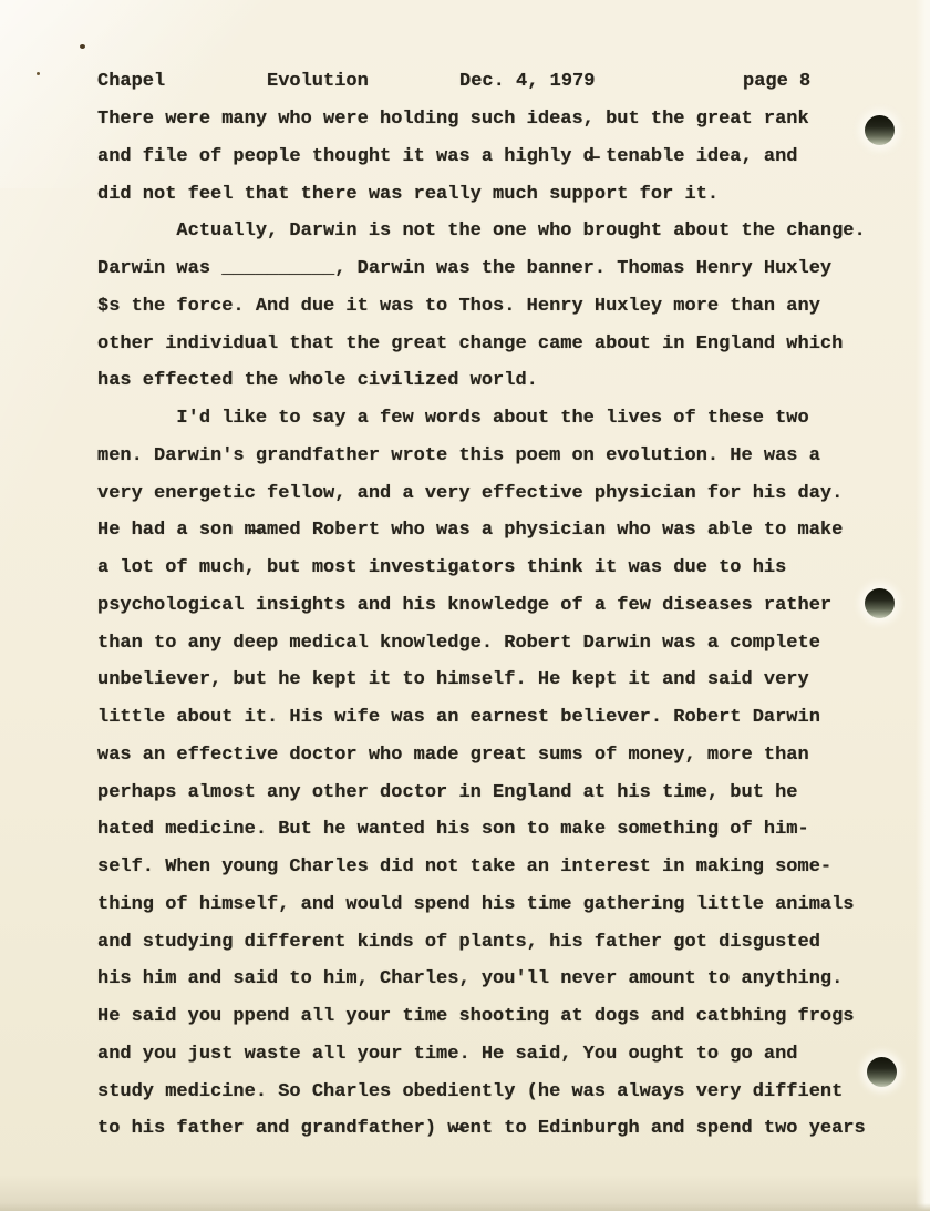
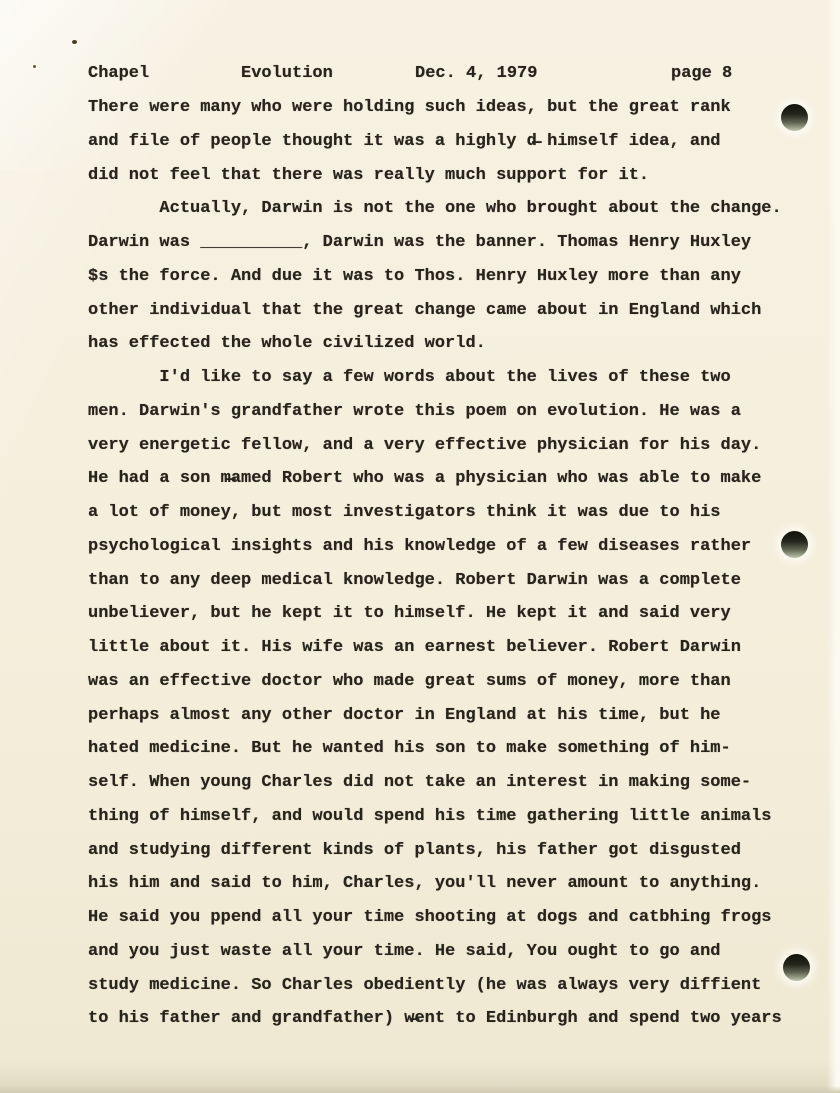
  Chapel
  Evolution
  Dec. 4, 1979
  page 8
  There were many who were holding such ideas, but the great rank
- and file of people thought it was a highly d̶ tenable idea, and
+ and file of people thought it was a highly d̶ himself idea, and
  did not feel that there was really much support for it.
  Actually, Darwin is not the one who brought about the change.
  Darwin was __________, Darwin was the banner. Thomas Henry Huxley
  $s the force. And due it was to Thos. Henry Huxley more than any
  other individual that the great change came about in England which
  has effected the whole civilized world.
  I'd like to say a few words about the lives of these two
  men. Darwin's grandfather wrote this poem on evolution. He was a
  very energetic fellow, and a very effective physician for his day.
  He had a son m̶amed Robert who was a physician who was able to make
- a lot of much, but most investigators think it was due to his
+ a lot of money, but most investigators think it was due to his
  psychological insights and his knowledge of a few diseases rather
  than to any deep medical knowledge. Robert Darwin was a complete
  unbeliever, but he kept it to himself. He kept it and said very
  little about it. His wife was an earnest believer. Robert Darwin
  was an effective doctor who made great sums of money, more than
  perhaps almost any other doctor in England at his time, but he
  hated medicine. But he wanted his son to make something of him-
  self. When young Charles did not take an interest in making some-
  thing of himself, and would spend his time gathering little animals
  and studying different kinds of plants, his father got disgusted
  his him and said to him, Charles, you'll never amount to anything.
  He said you ppend all your time shooting at dogs and catbhing frogs
  and you just waste all your time. He said, You ought to go and
  study medicine. So Charles obediently (he was always very diffient
  to his father and grandfather) w̶ent to Edinburgh and spend two years
